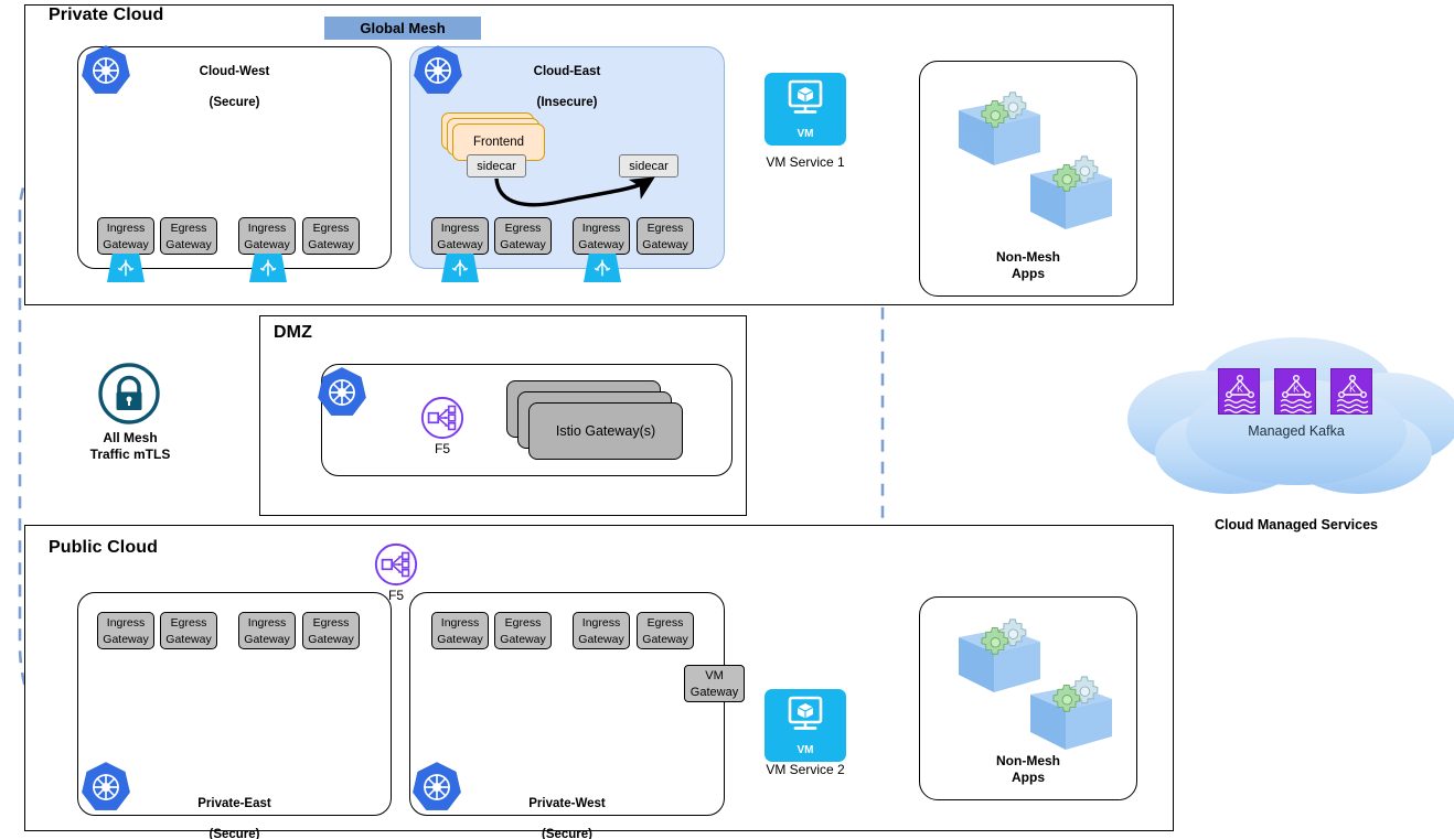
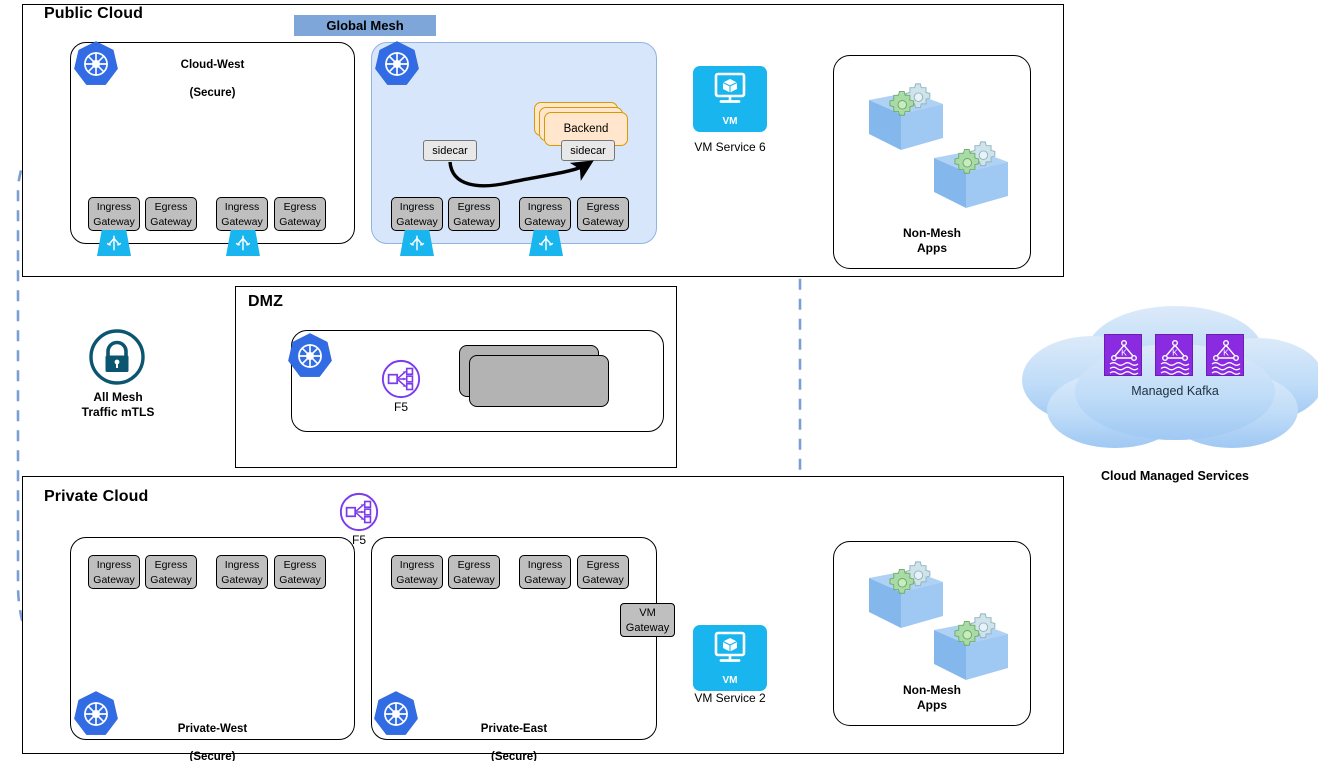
- Private Cloud
+ Public Cloud
  Global Mesh
  Cloud-West
  (Secure)
  Ingress
  Gateway
  Egress
  Gateway
  Ingress
  Gateway
  Egress
  Gateway
- Cloud-East
- (Insecure)
- Frontend
  sidecar
+ Backend
  sidecar
  Ingress
  Gateway
  Egress
  Gateway
  Ingress
  Gateway
  Egress
  Gateway
  VM
- VM Service 1
+ VM Service 6
  Non-Mesh
  Apps
  DMZ
  F5
- Istio Gateway(s)
  All Mesh
  Traffic mTLS
- Public Cloud
+ Private Cloud
- Private-East
+ Private-West
  (Secure)
  Ingress
  Gateway
  Egress
  Gateway
  Ingress
  Gateway
  Egress
  Gateway
  F5
- Private-West
+ Private-East
  (Secure)
  Ingress
  Gateway
  Egress
  Gateway
  Ingress
  Gateway
  Egress
  Gateway
  VM
  Gateway
  VM
  VM Service 2
  Non-Mesh
  Apps
  K
  K
  K
  Managed Kafka
  Cloud Managed Services
